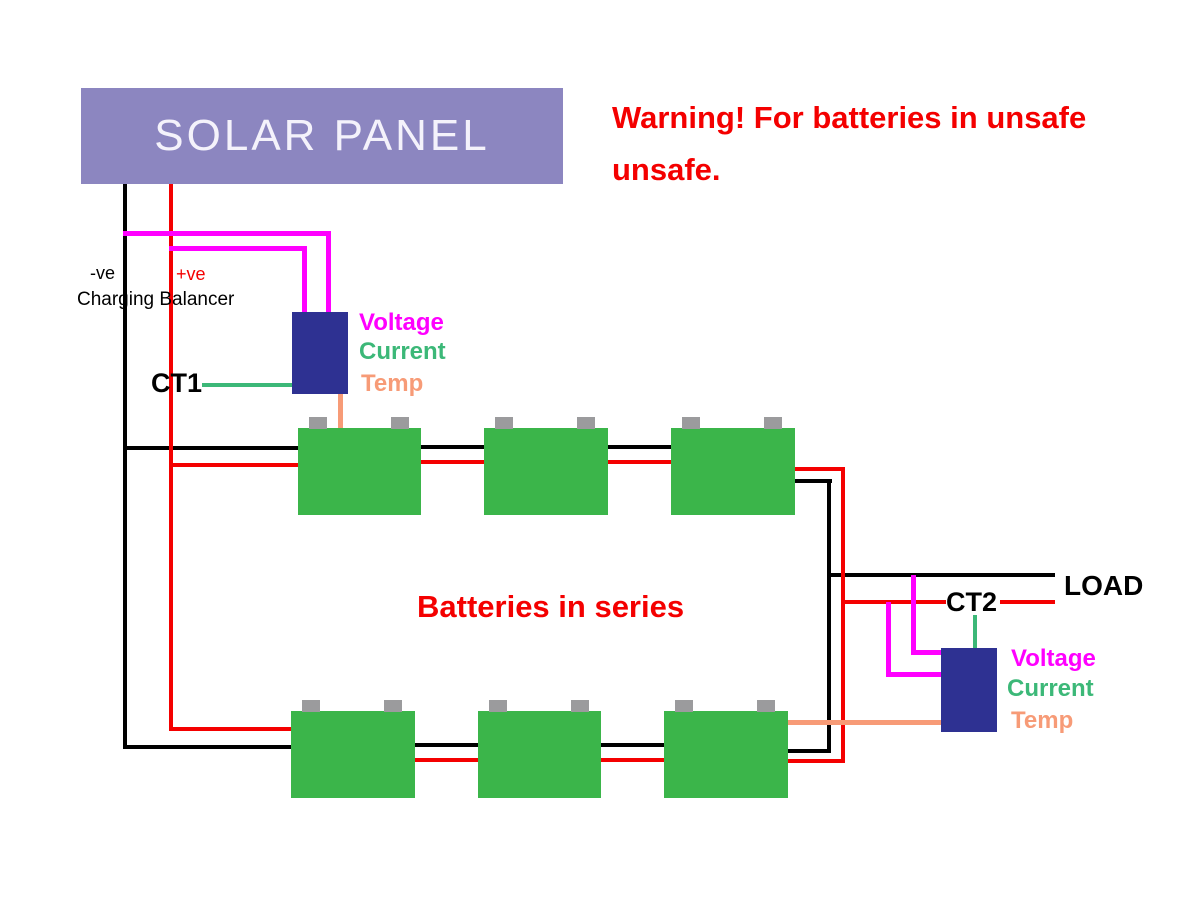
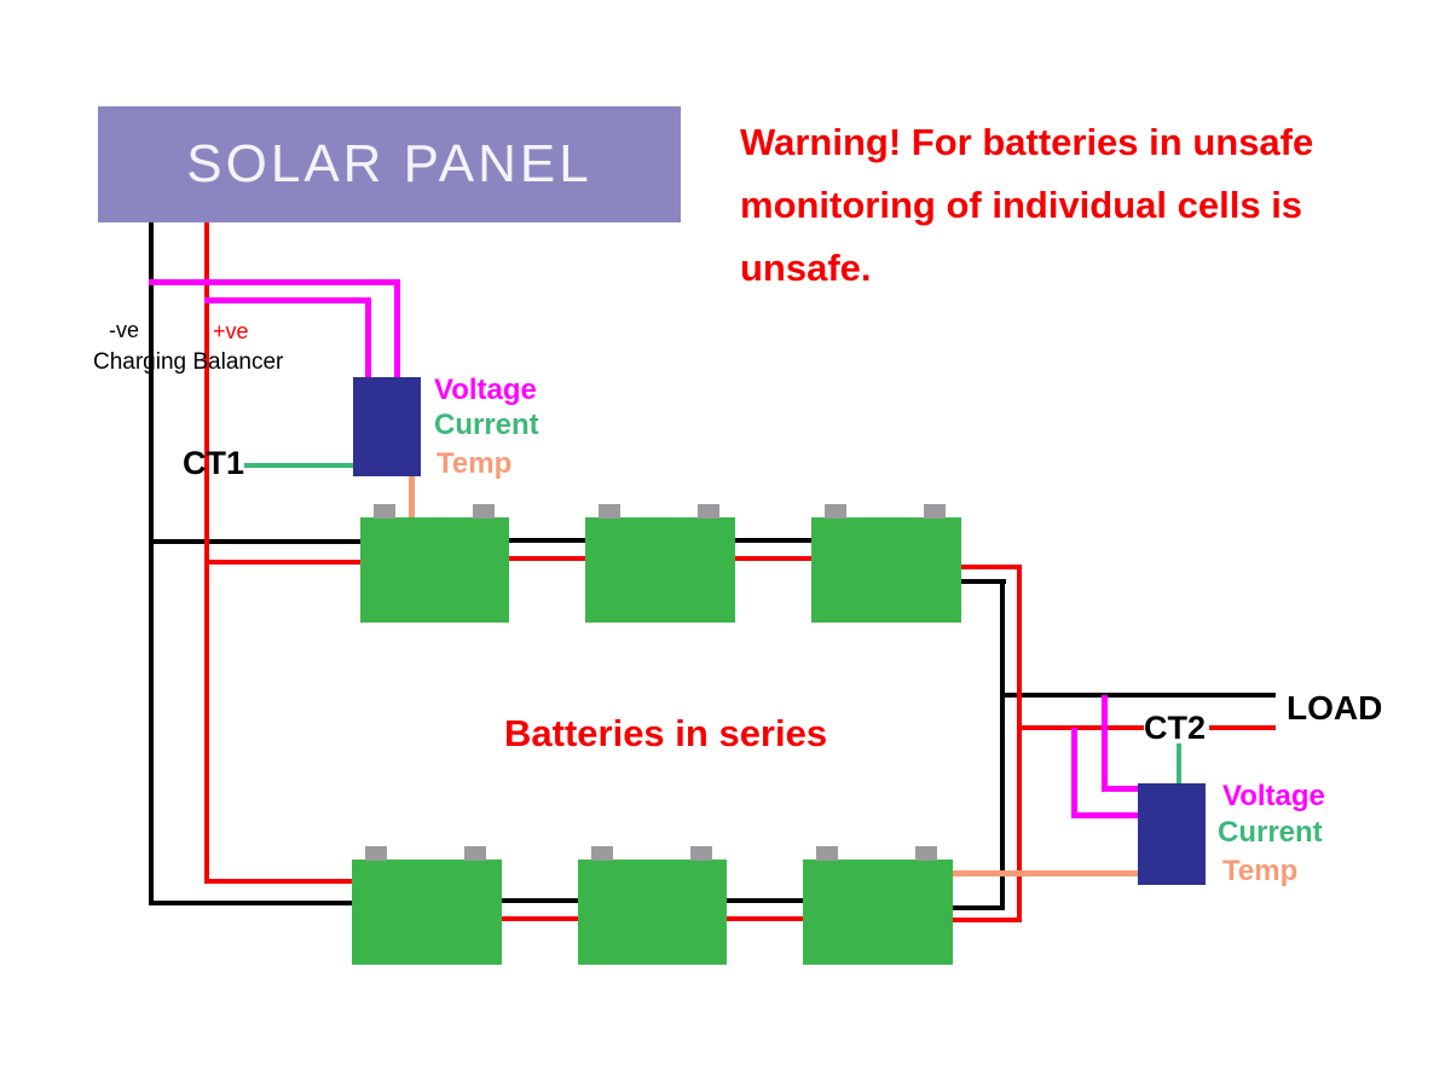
  SOLAR PANEL
  Warning! For batteries in unsafe
+ monitoring of individual cells is
  unsafe.
  -ve
  +ve
  Charging Balancer
  CT1
  Voltage
  Current
  Temp
  Batteries in series
  CT2
  LOAD
  Voltage
  Current
  Temp
